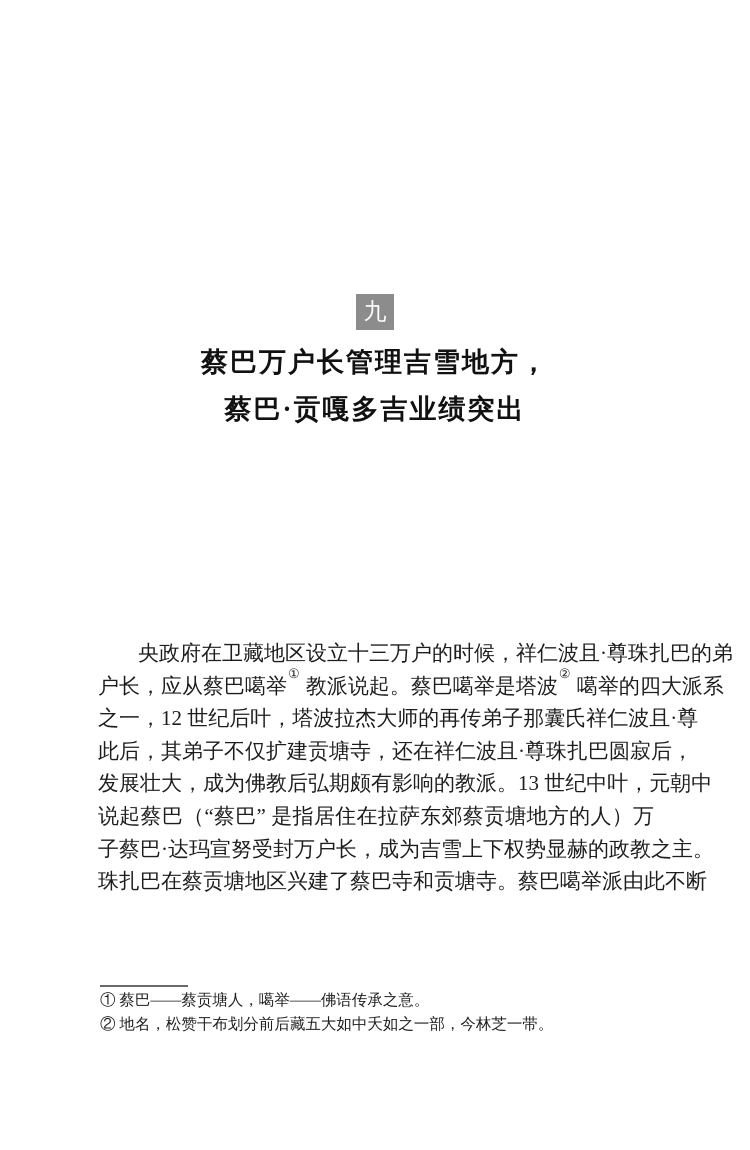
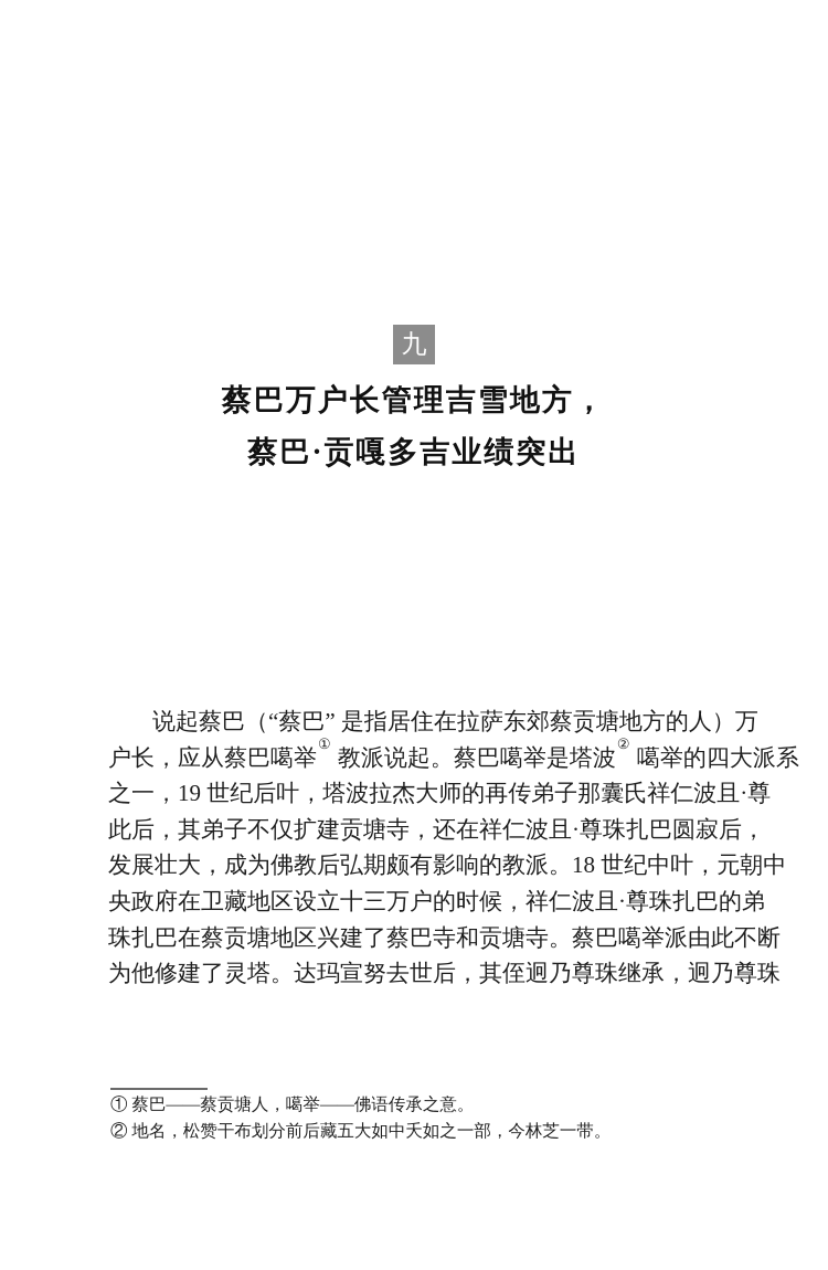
  九
  蔡巴万户长管理吉雪地方，
  蔡巴·贡嘎多吉业绩突出
- 央政府在卫藏地区设立十三万户的时候，祥仁波且·尊珠扎巴的弟
+ 说起蔡巴（“蔡巴” 是指居住在拉萨东郊蔡贡塘地方的人）万
  户长，应从蔡巴噶举① 教派说起。蔡巴噶举是塔波② 噶举的四大派系
- 之一，12 世纪后叶，塔波拉杰大师的再传弟子那囊氏祥仁波且·尊
+ 之一，19 世纪后叶，塔波拉杰大师的再传弟子那囊氏祥仁波且·尊
  此后，其弟子不仅扩建贡塘寺，还在祥仁波且·尊珠扎巴圆寂后，
- 发展壮大，成为佛教后弘期颇有影响的教派。13 世纪中叶，元朝中
+ 发展壮大，成为佛教后弘期颇有影响的教派。18 世纪中叶，元朝中
- 说起蔡巴（“蔡巴” 是指居住在拉萨东郊蔡贡塘地方的人）万
+ 央政府在卫藏地区设立十三万户的时候，祥仁波且·尊珠扎巴的弟
- 子蔡巴·达玛宣努受封万户长，成为吉雪上下权势显赫的政教之主。
  珠扎巴在蔡贡塘地区兴建了蔡巴寺和贡塘寺。蔡巴噶举派由此不断
+ 为他修建了灵塔。达玛宣努去世后，其侄迥乃尊珠继承，迥乃尊珠
  ① 蔡巴——蔡贡塘人，噶举——佛语传承之意。
  ② 地名，松赞干布划分前后藏五大如中夭如之一部，今林芝一带。
